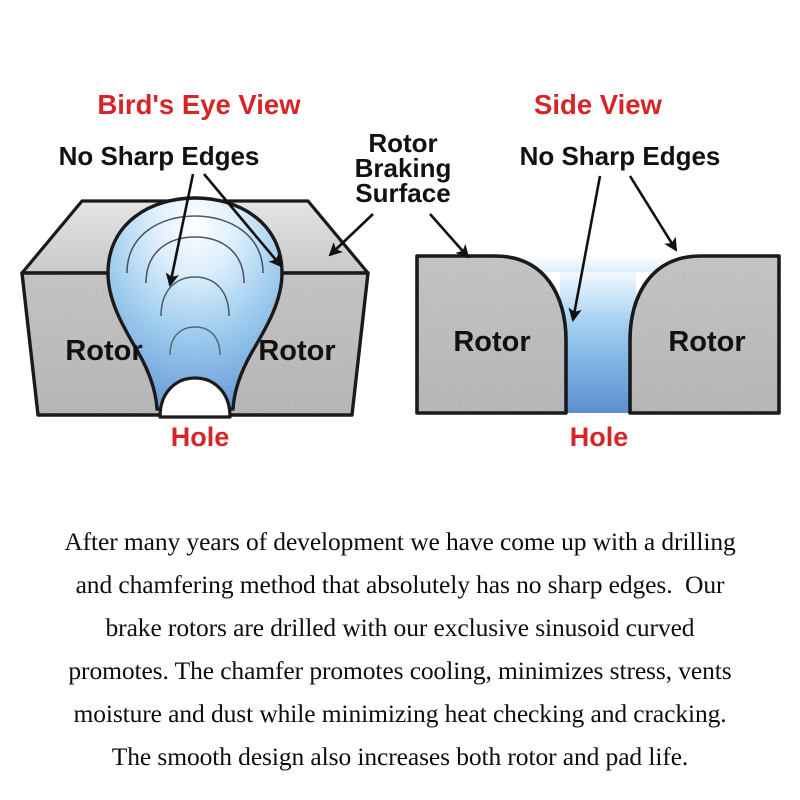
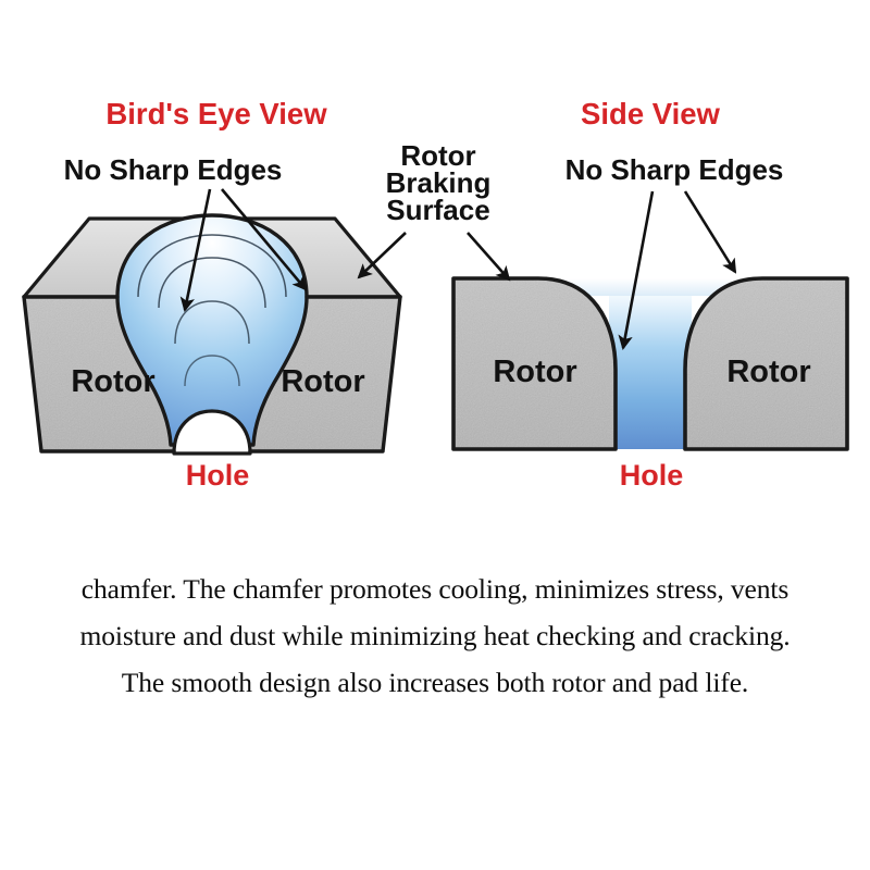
  Rotor
  Rotor
  Rotor
  Rotor
  Bird's Eye View
  Side View
  No Sharp Edges
  Rotor
  Braking
  Surface
  No Sharp Edges
  Hole
  Hole
- After many years of development we have come up with a drilling
- and chamfering method that absolutely has no sharp edges. Our
- brake rotors are drilled with our exclusive sinusoid curved
- promotes. The chamfer promotes cooling, minimizes stress, vents
+ chamfer. The chamfer promotes cooling, minimizes stress, vents
  moisture and dust while minimizing heat checking and cracking.
  The smooth design also increases both rotor and pad life.
